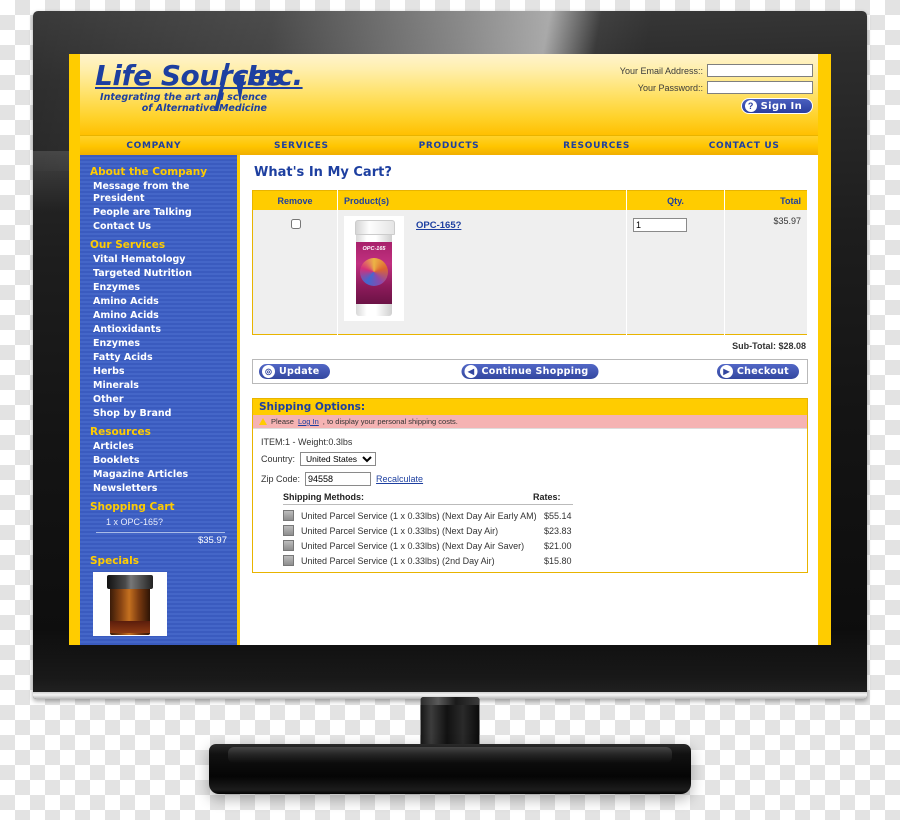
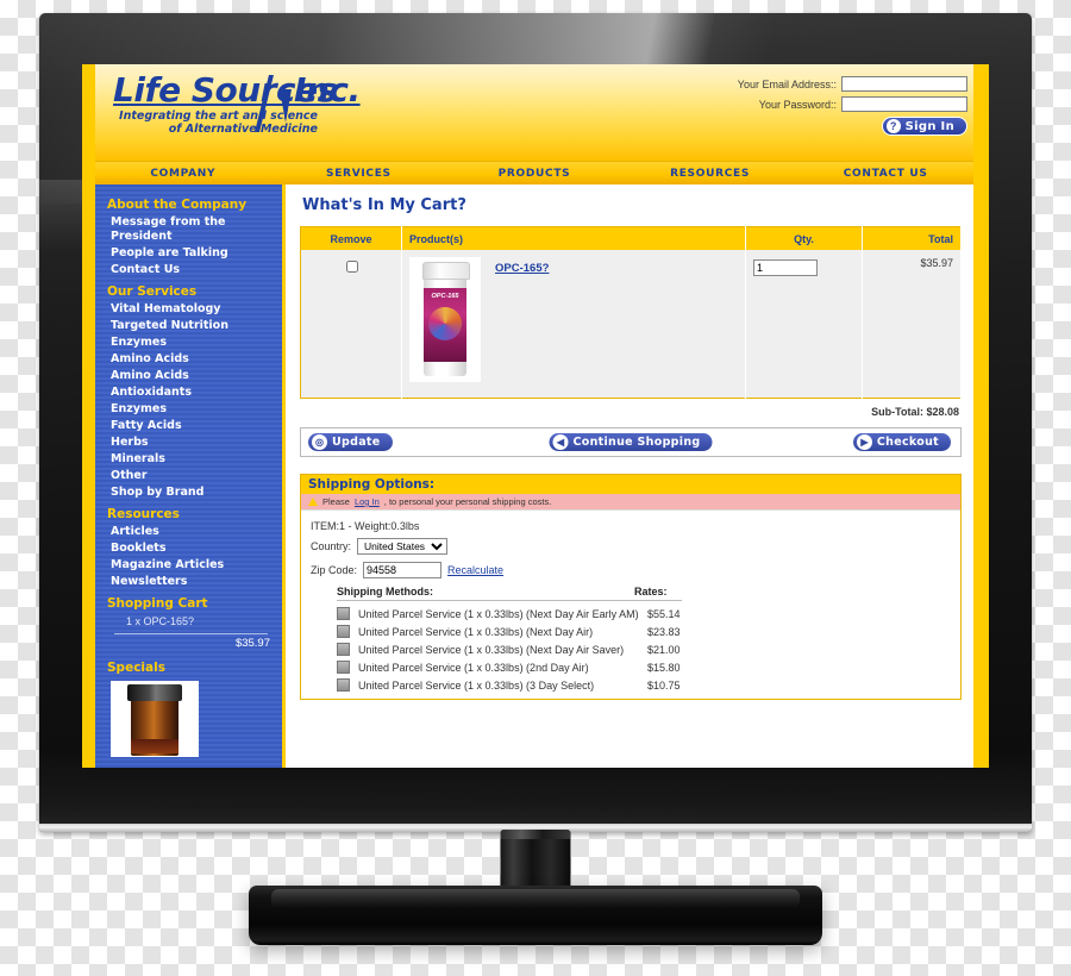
  Life Souces
  Inc.
  Integrating the art an science
  of Alternative Medicine
  Your Email Address::
  Your Password::
  ?
  Sign In
  COMPANY
  SERVICES
  PRODUCTS
  RESOURCES
  CONTACT US
  About the Company
  Message from the President
  People are Talking
  Contact Us
  Our Services
  Vital Hematology
  Targeted Nutrition
  Enzymes
  Amino Acids
  Amino Acids
  Antioxidants
  Enzymes
  Fatty Acids
  Herbs
  Minerals
  Other
  Shop by Brand
  Resources
  Articles
  Booklets
  Magazine Articles
  Newsletters
  Shopping Cart
  1 x OPC-165?
  $35.97
  Specials
  What's In My Cart?
  Remove	Product(s)	Qty.	Total
  Sub-Total: $28.08
  ◎
  Update
  ◀
  Continue Shopping
  ▶
  Checkout
  Shipping Options:
  Please
  Log In
- , to display your personal shipping costs.
+ , to personal your personal shipping costs.
  ITEM:1 - Weight:0.3lbs
  Country:
  United States
  Zip Code:
  94558
  Recalculate
  Shipping Methods:
  Rates:
  United Parcel Service (1 x 0.33lbs) (Next Day Air Early AM)
  $55.14
  United Parcel Service (1 x 0.33lbs) (Next Day Air)
  $23.83
  United Parcel Service (1 x 0.33lbs) (Next Day Air Saver)
  $21.00
  United Parcel Service (1 x 0.33lbs) (2nd Day Air)
  $15.80
+ United Parcel Service (1 x 0.33lbs) (3 Day Select)
+ $10.75
